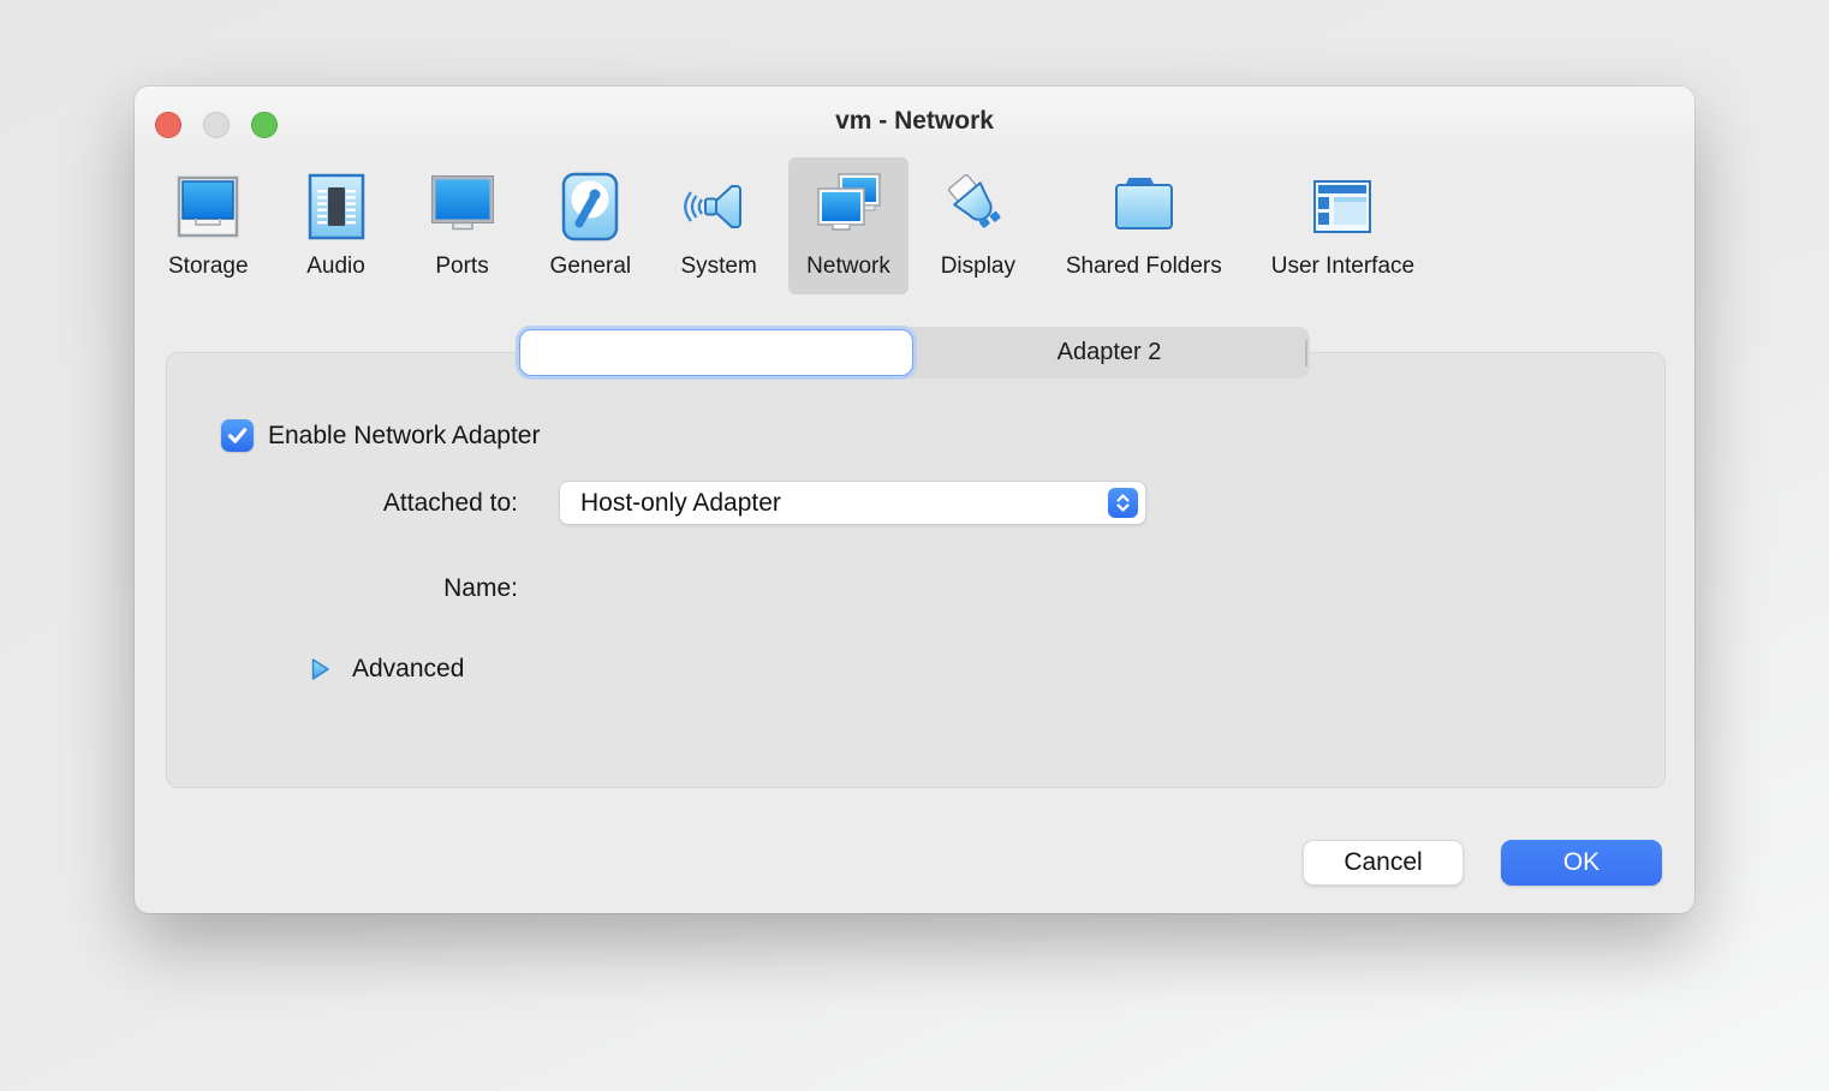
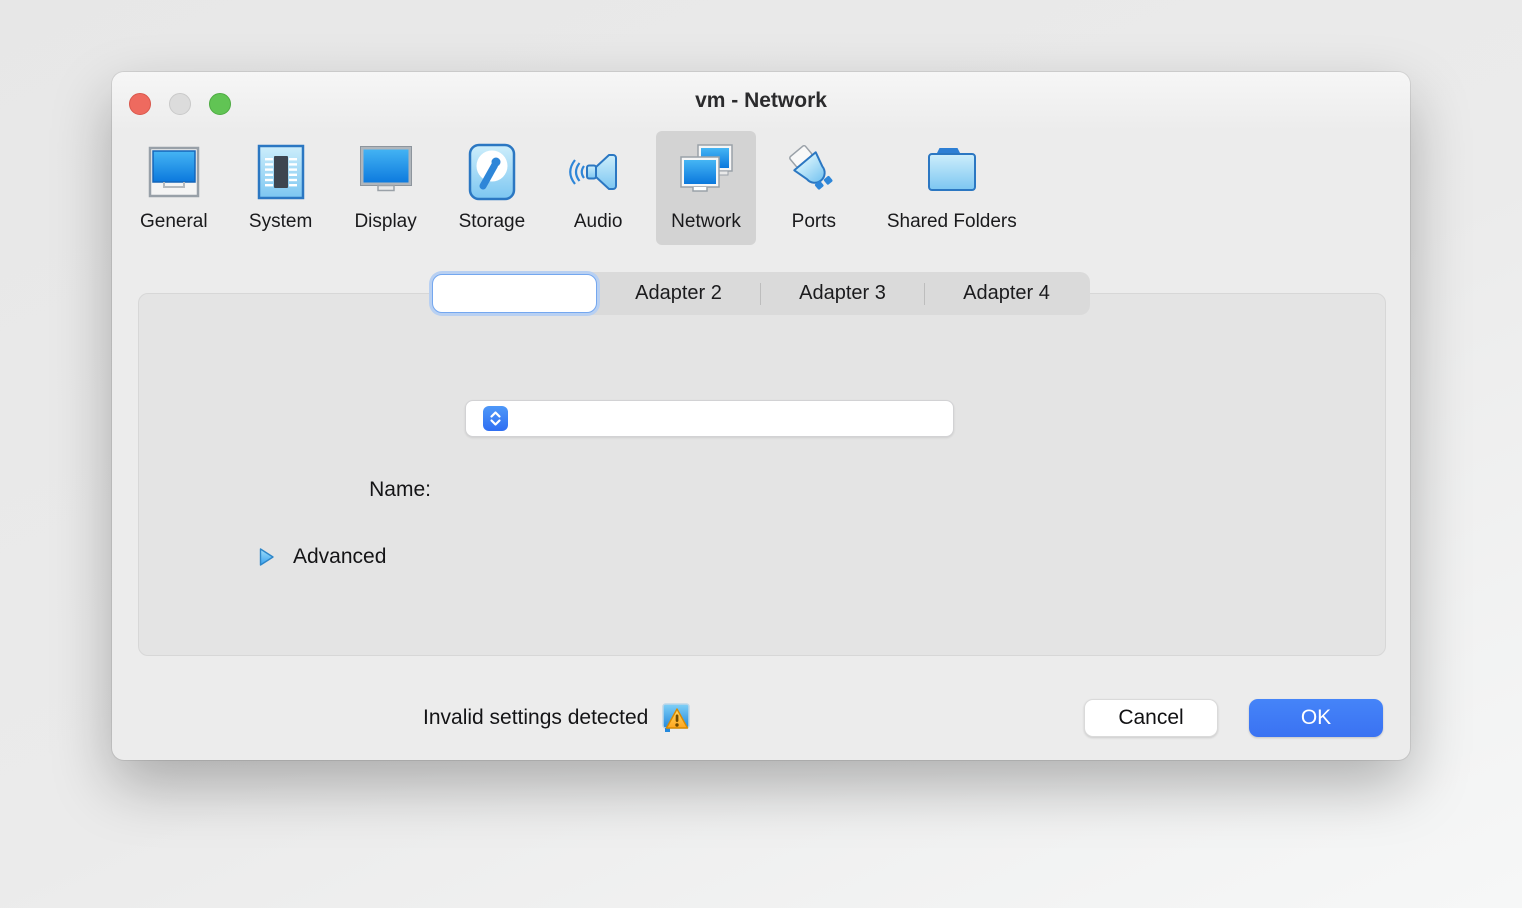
  vm - Network
- Storage
+ General
- Audio
+ System
- Ports
+ Display
- General
+ Storage
- System
+ Audio
  Network
- Display
+ Ports
  Shared Folders
- User Interface
- Enable Network Adapter
- Attached to:
- Host-only Adapter
  Name:
  Advanced
  Adapter 2
+ Adapter 3
+ Adapter 4
+ Invalid settings detected
  Cancel
  OK
